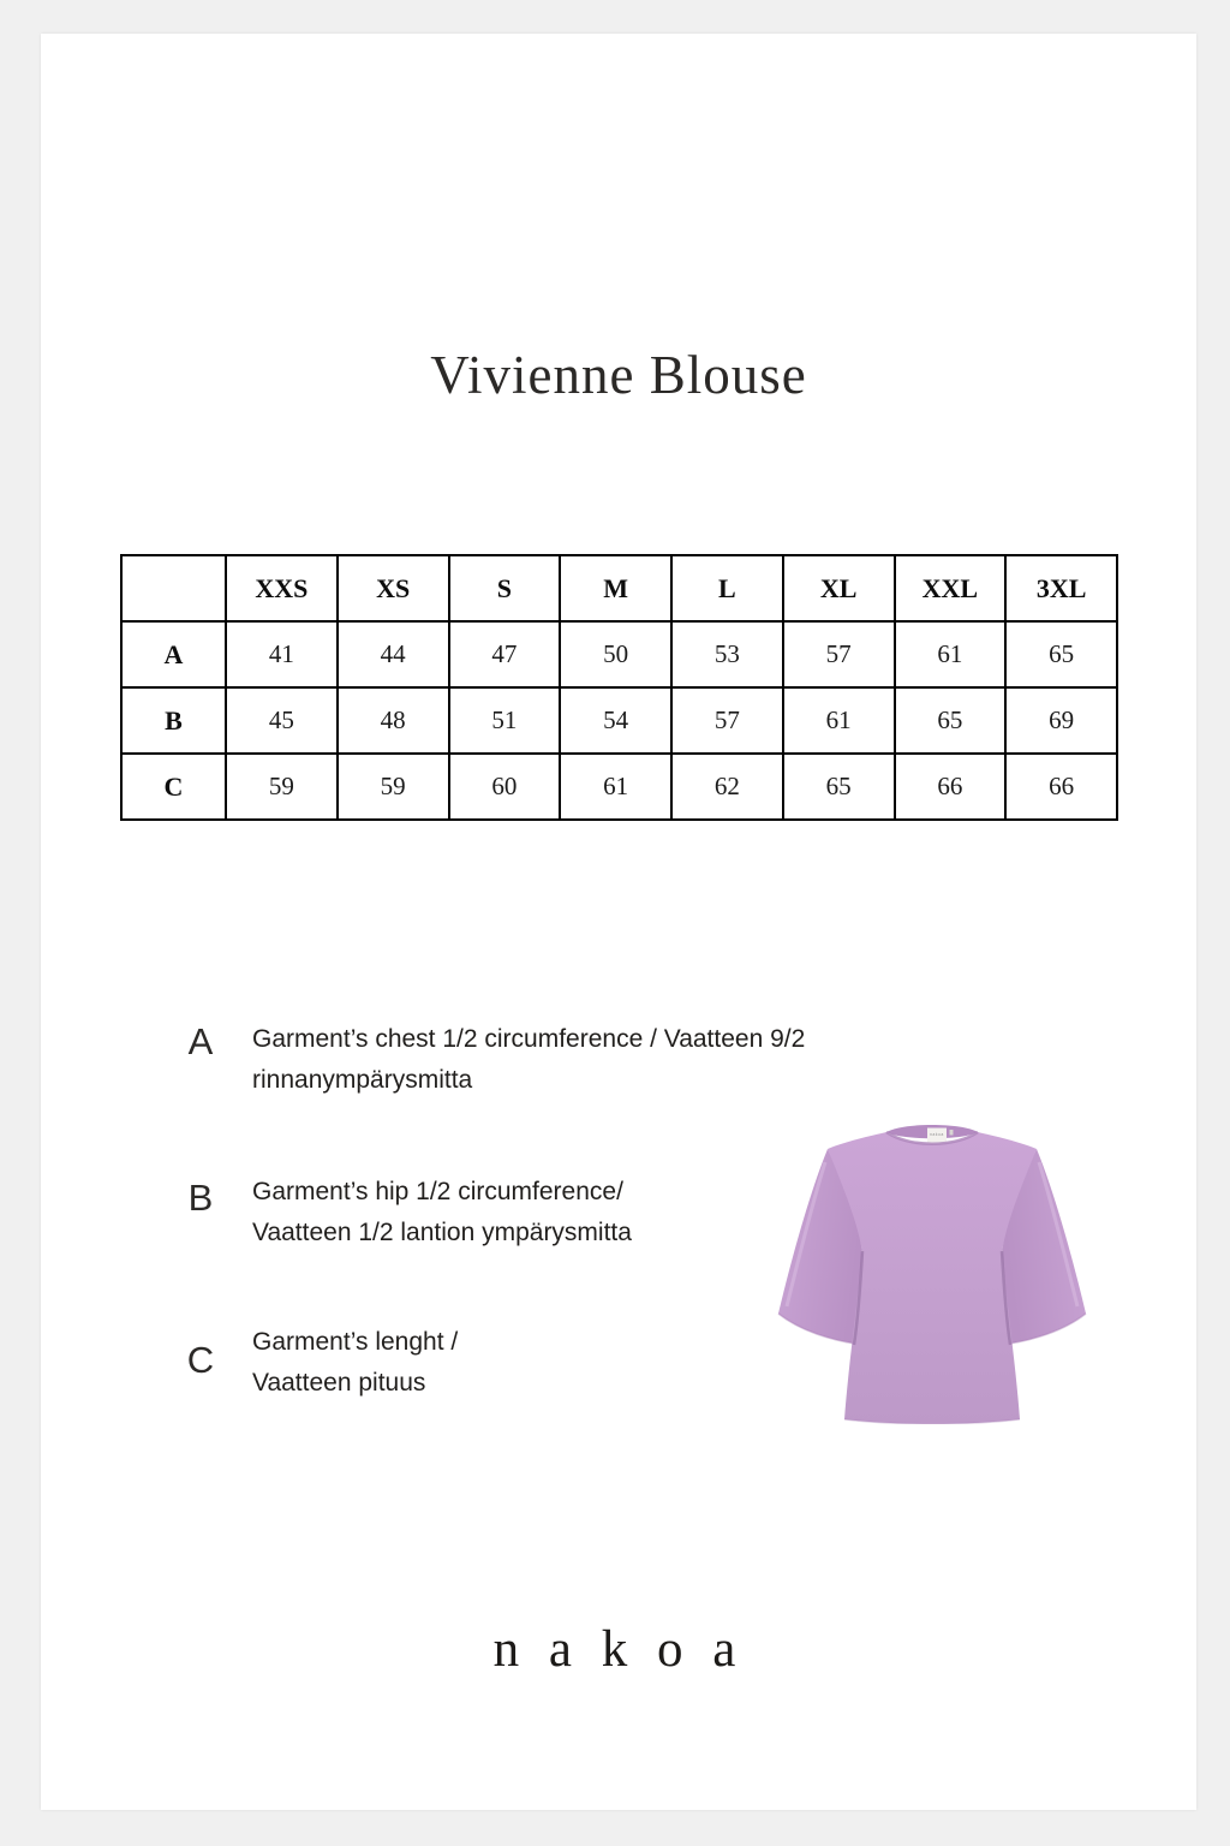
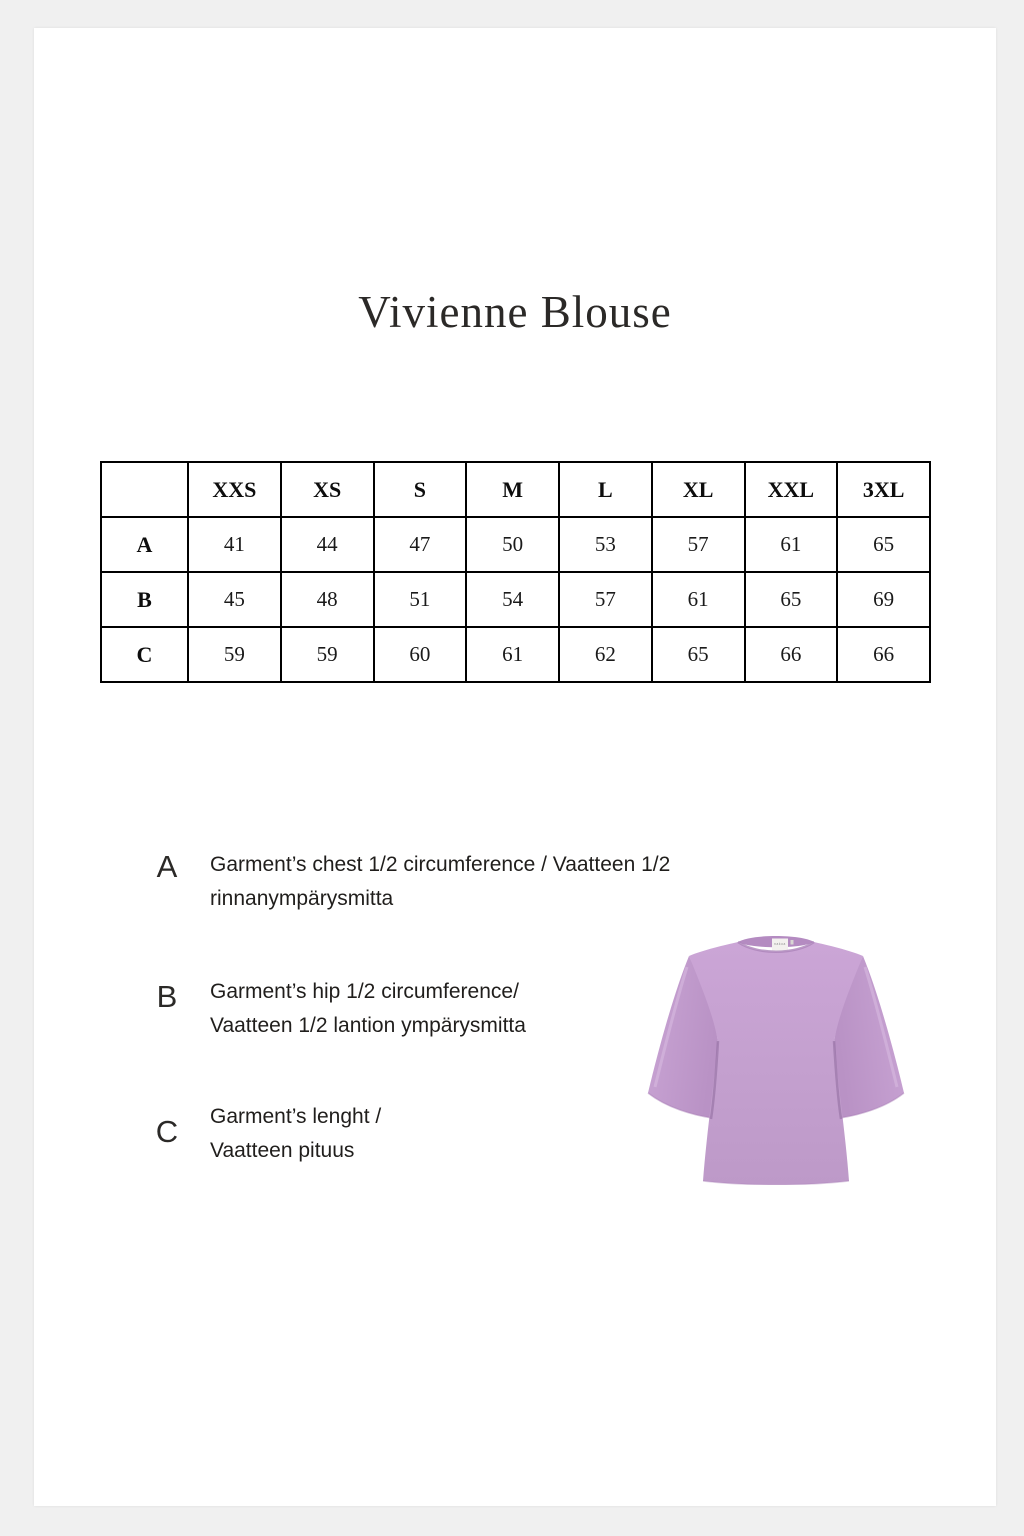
  Vivienne Blouse
  	XXS	XS	S	M	L	XL	XXL	3XL
  A	41	44	47	50	53	57	61	65
  B	45	48	51	54	57	61	65	69
  C	59	59	60	61	62	65	66	66
  A
- Garment’s chest 1/2 circumference / Vaatteen 9/2
+ Garment’s chest 1/2 circumference / Vaatteen 1/2
  rinnanympärysmitta
  B
  Garment’s hip 1/2 circumference/
  Vaatteen 1/2 lantion ympärysmitta
  C
  Garment’s lenght /
  Vaatteen pituus
- n a k o a
